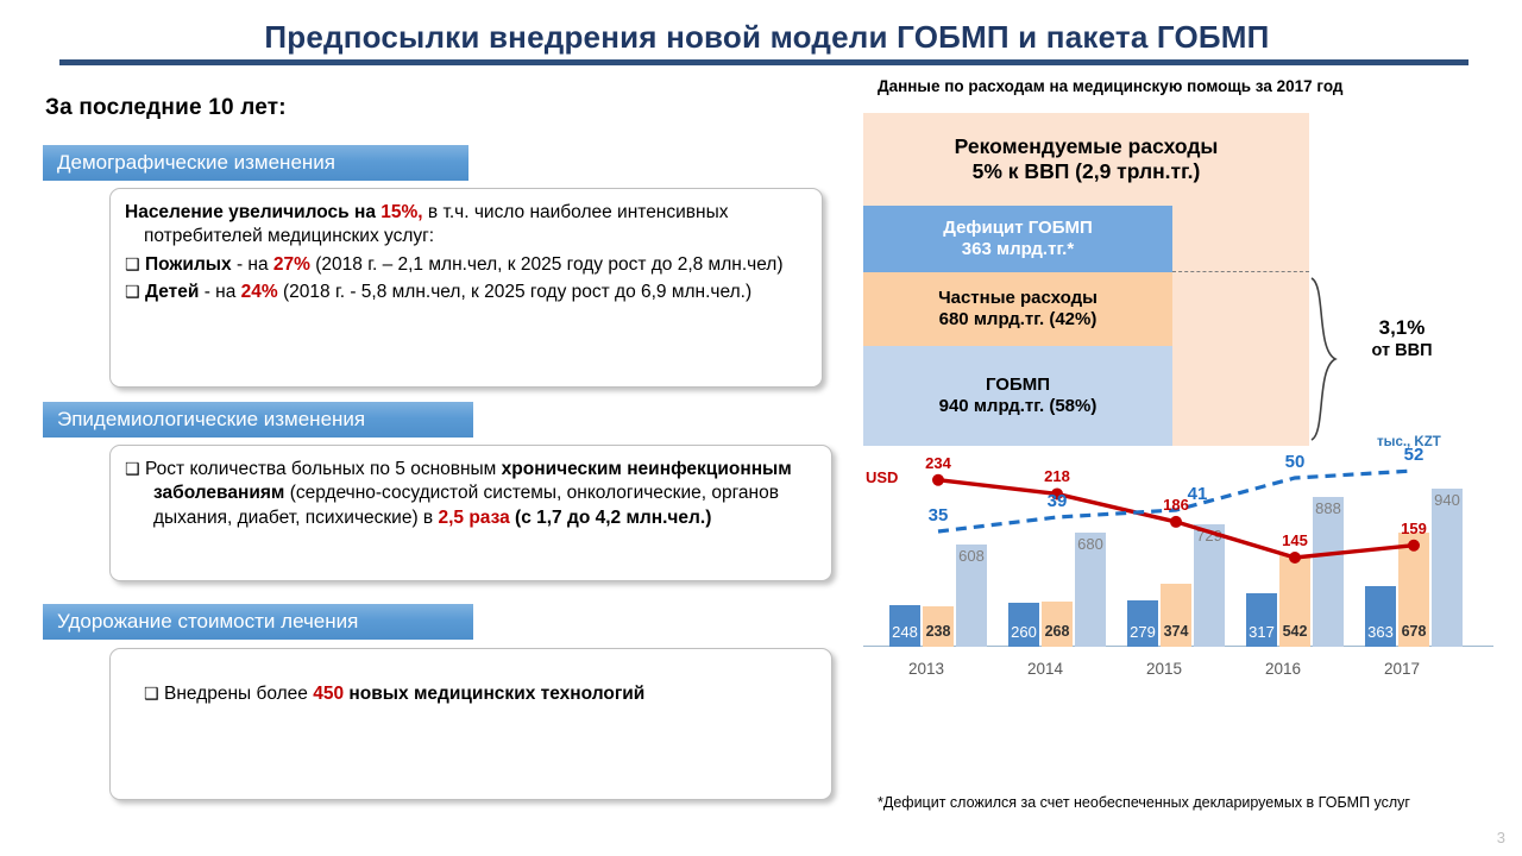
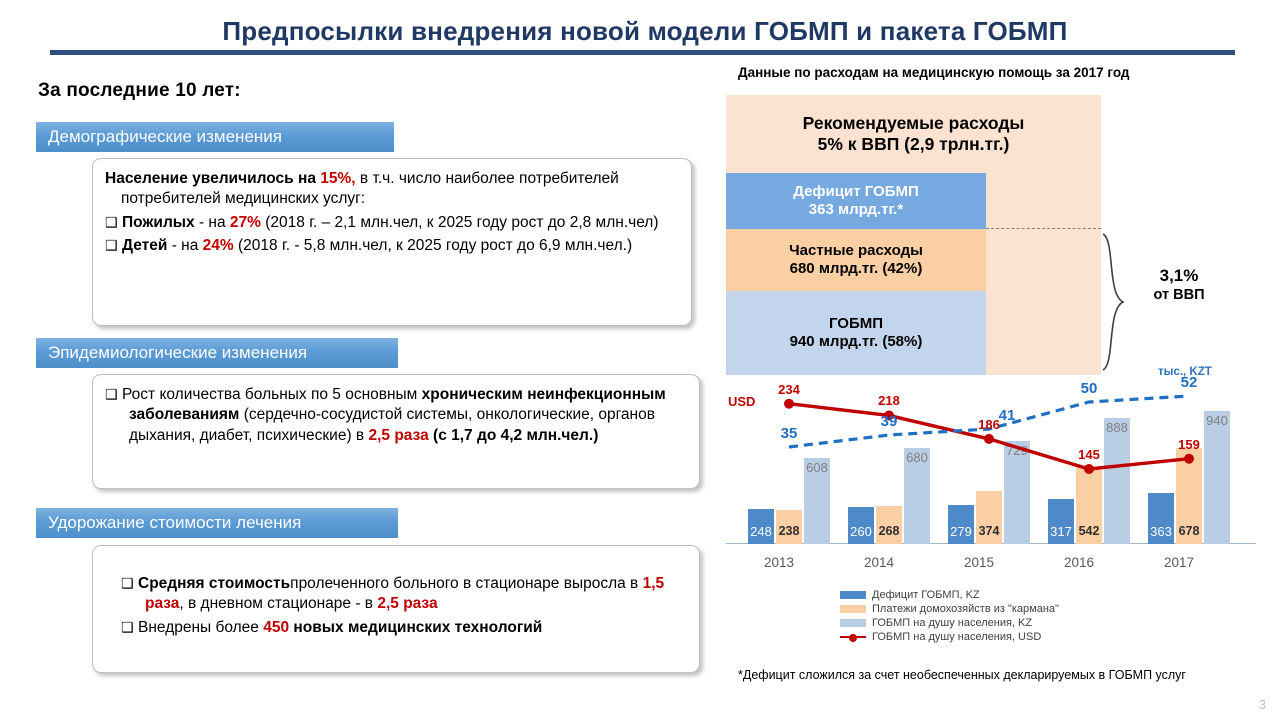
  Предпосылки внедрения новой модели ГОБМП и пакета ГОБМП
  За последние 10 лет:
  Демографические изменения
- Население увеличилось на 15%, в т.ч. число наиболее интенсивных потребителей медицинских услуг:
+ Население увеличилось на 15%, в т.ч. число наиболее потребителей потребителей медицинских услуг:
  ❑ Пожилых - на 27% (2018 г. – 2,1 млн.чел, к 2025 году рост до 2,8 млн.чел)
  ❑ Детей - на 24% (2018 г. - 5,8 млн.чел, к 2025 году рост до 6,9 млн.чел.)
  Эпидемиологические изменения
  ❑ Рост количества больных по 5 основным хроническим неинфекционным заболеваниям (сердечно-сосудистой системы, онкологические, органов дыхания, диабет, психические) в 2,5 раза (с 1,7 до 4,2 млн.чел.)
  Удорожание стоимости лечения
+ ❑ Средняя стоимостьпролеченного больного в стационаре выросла в 1,5 раза, в дневном стационаре - в 2,5 раза
  ❑ Внедрены более 450 новых медицинских технологий
  Данные по расходам на медицинскую помощь за 2017 год
  Рекомендуемые расходы
  5% к ВВП (2,9 трлн.тг.)
  Дефицит ГОБМП
  363 млрд.тг.*
  Частные расходы
  680 млрд.тг. (42%)
  ГОБМП
  940 млрд.тг. (58%)
  3,1%
  от ВВП
  USD
  тыс., KZT
  248
  238
  608
  260
  268
  680
  279
  374
  317
  542
  888
  363
  678
  940
  234
  218
  186
  145
  159
  35
  39
  41
  50
  52
  2013
  2014
  2015
  2016
  2017
+ Дефицит ГОБМП, KZ
+ Платежи домохозяйств из "кармана"
+ ГОБМП на душу населения, KZ
+ ГОБМП на душу населения, USD
  *Дефицит сложился за счет необеспеченных декларируемых в ГОБМП услуг
  3
